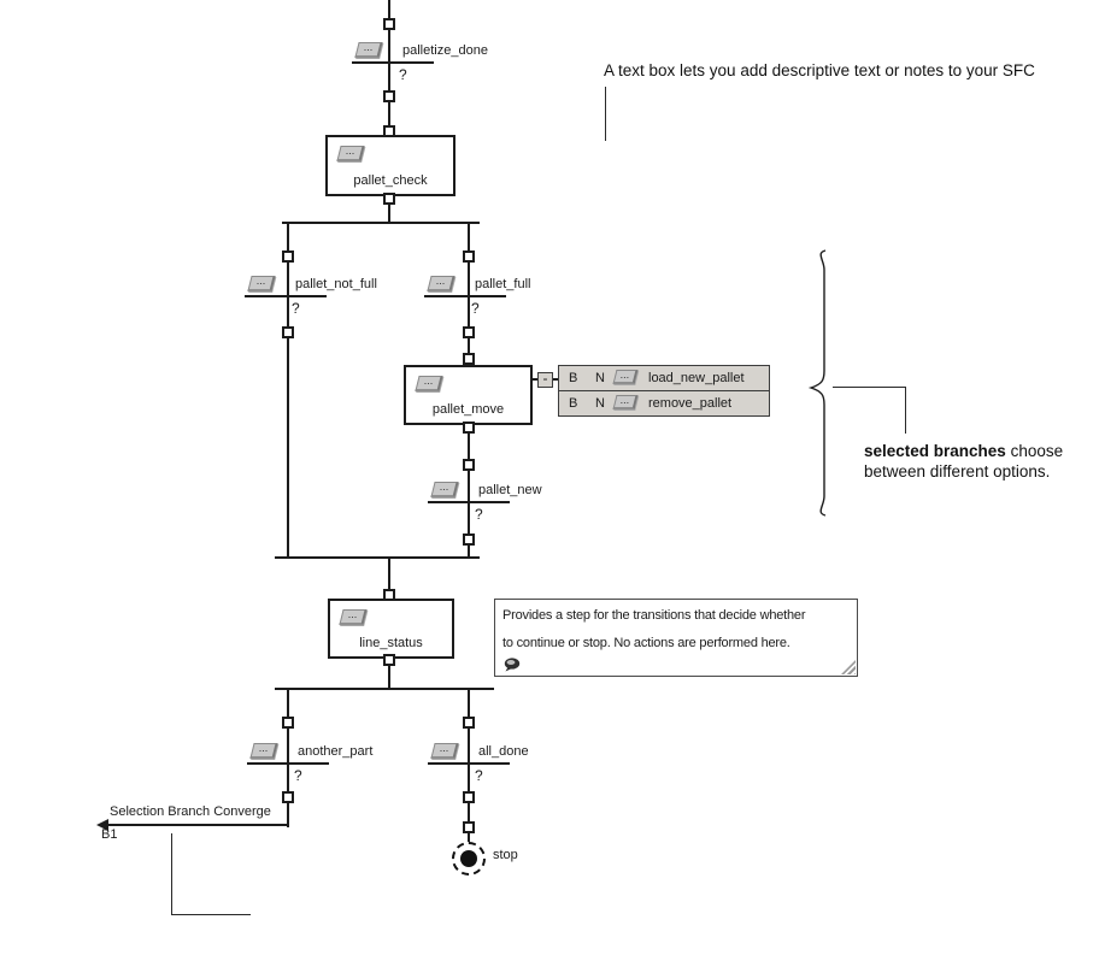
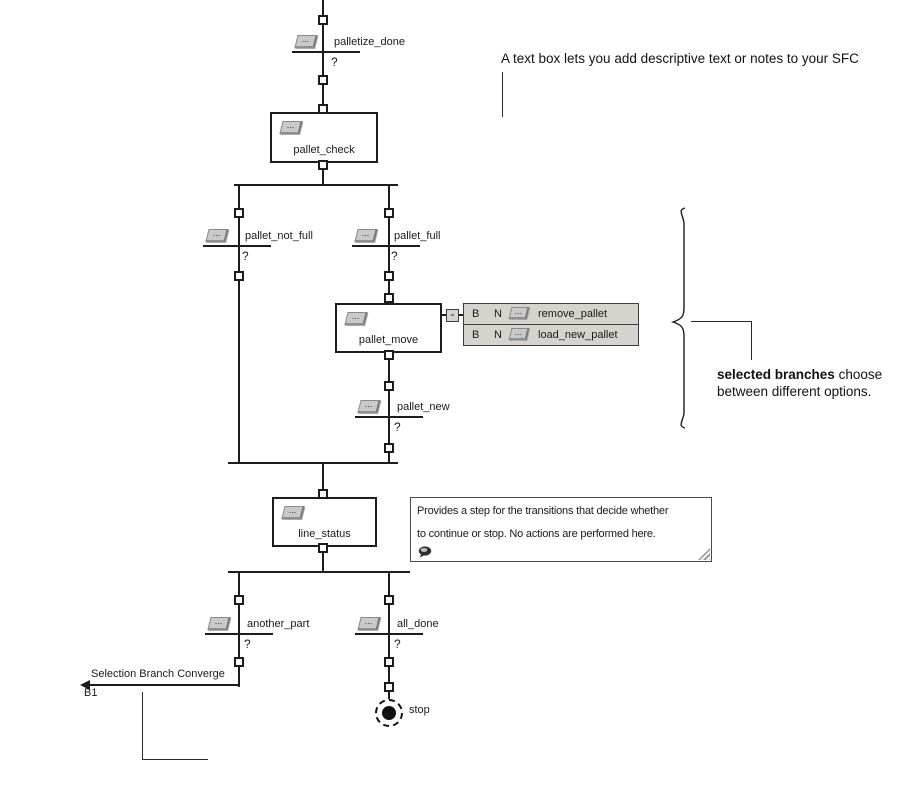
  palletize_done
  ?
  pallet_not_full
  ?
  pallet_full
  ?
  pallet_new
  ?
  another_part
  ?
  all_done
  ?
  pallet_check
  pallet_move
  line_status
  -
  B
  N
- load_new_pallet
+ remove_pallet
  B
  N
- remove_pallet
+ load_new_pallet
  stop
  Selection Branch Converge
  B1
  Provides a step for the transitions that decide whether
  to continue or stop. No actions are performed here.
  A text box lets you add descriptive text or notes to your SFC
  selected branches choose
  between different options.
